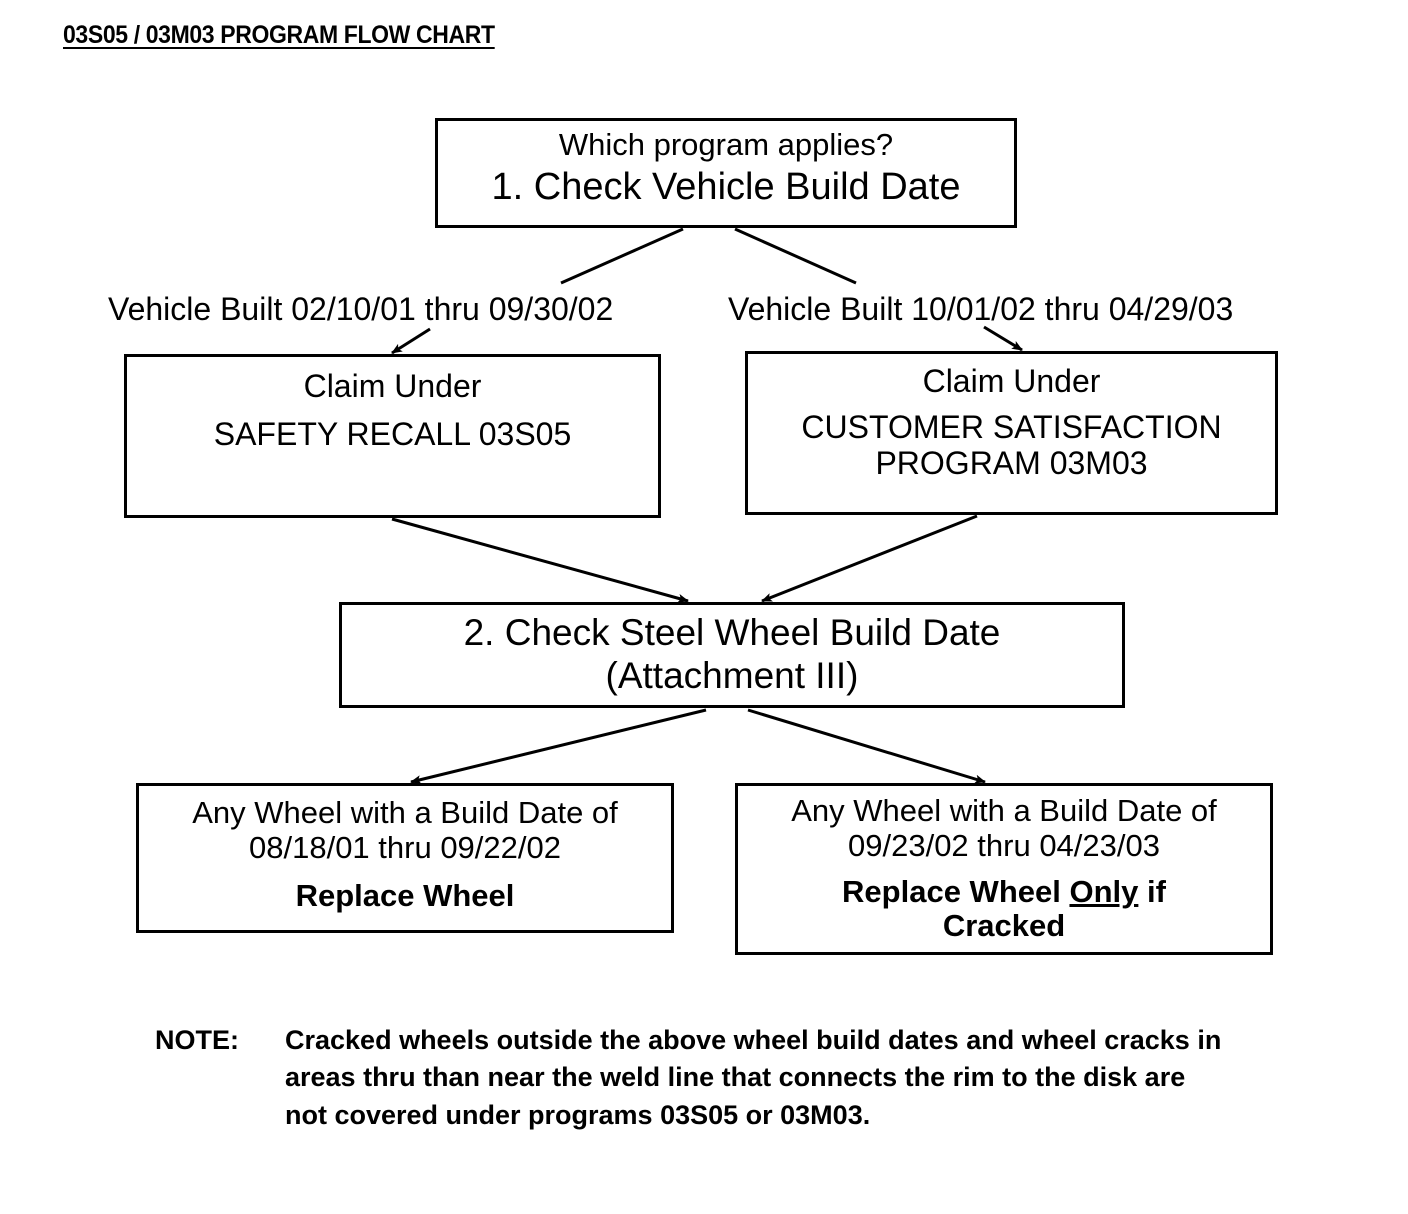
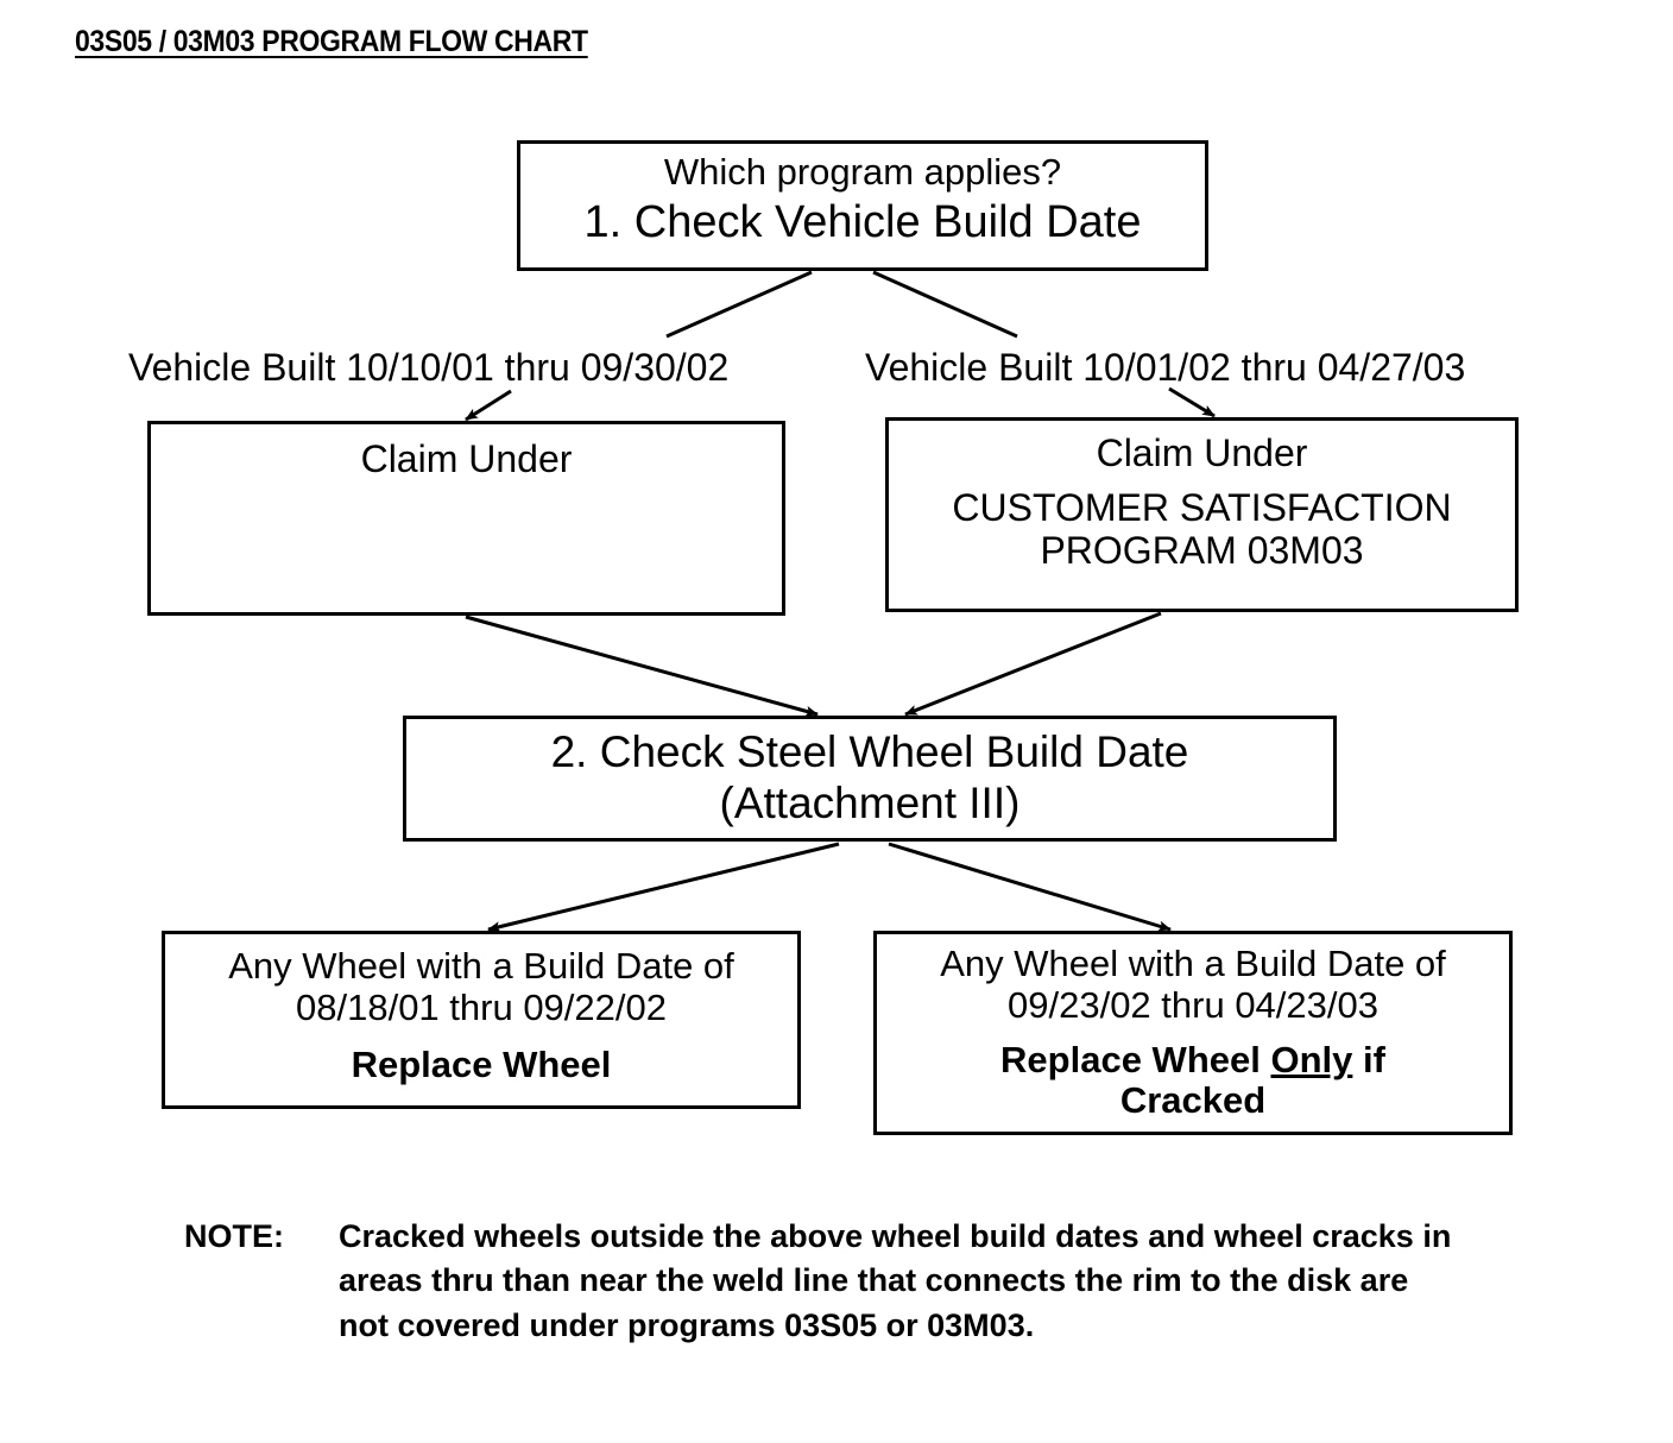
  03S05 / 03M03 PROGRAM FLOW CHART
  Which program applies?
  1. Check Vehicle Build Date
  Claim Under
- SAFETY RECALL 03S05
  Claim Under
  CUSTOMER SATISFACTION
  PROGRAM 03M03
  2. Check Steel Wheel Build Date
  (Attachment III)
  Any Wheel with a Build Date of
  08/18/01 thru 09/22/02
  Replace Wheel
  Any Wheel with a Build Date of
  09/23/02 thru 04/23/03
  Replace Wheel Only if
  Cracked
- Vehicle Built 02/10/01 thru 09/30/02
+ Vehicle Built 10/10/01 thru 09/30/02
- Vehicle Built 10/01/02 thru 04/29/03
+ Vehicle Built 10/01/02 thru 04/27/03
  NOTE:
  Cracked wheels outside the above wheel build dates and wheel cracks in
  areas thru than near the weld line that connects the rim to the disk are
  not covered under programs 03S05 or 03M03.
